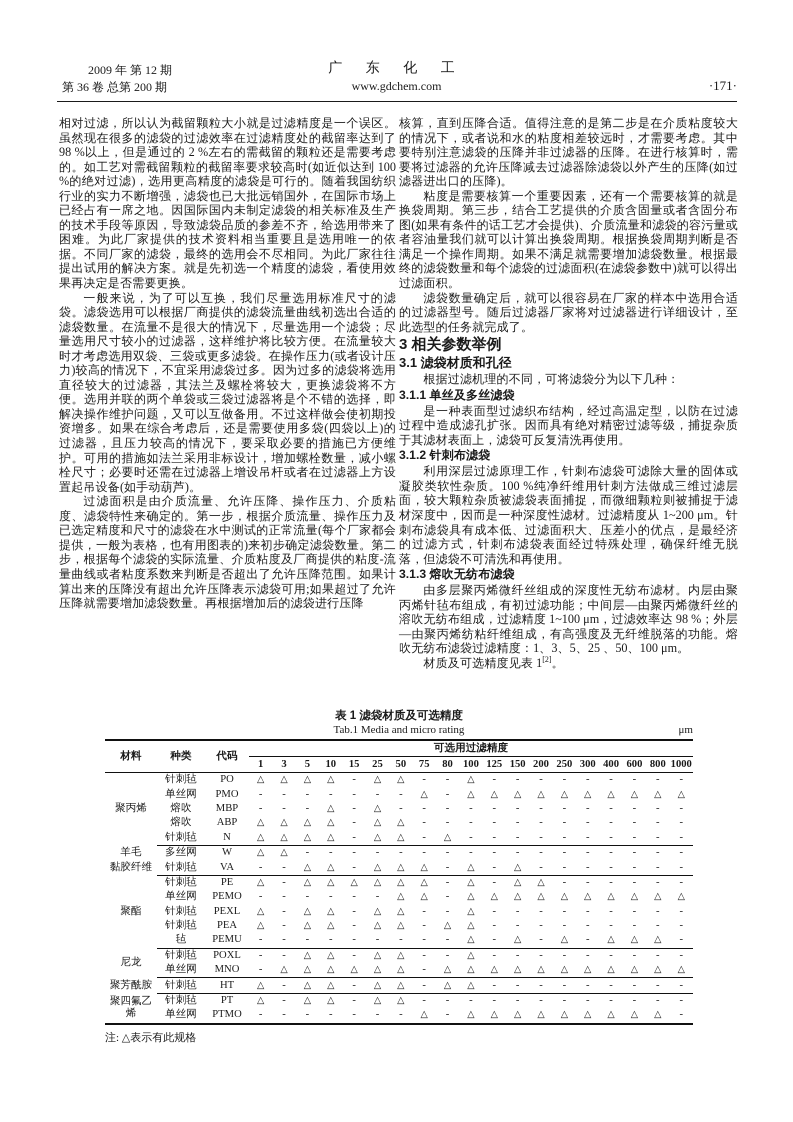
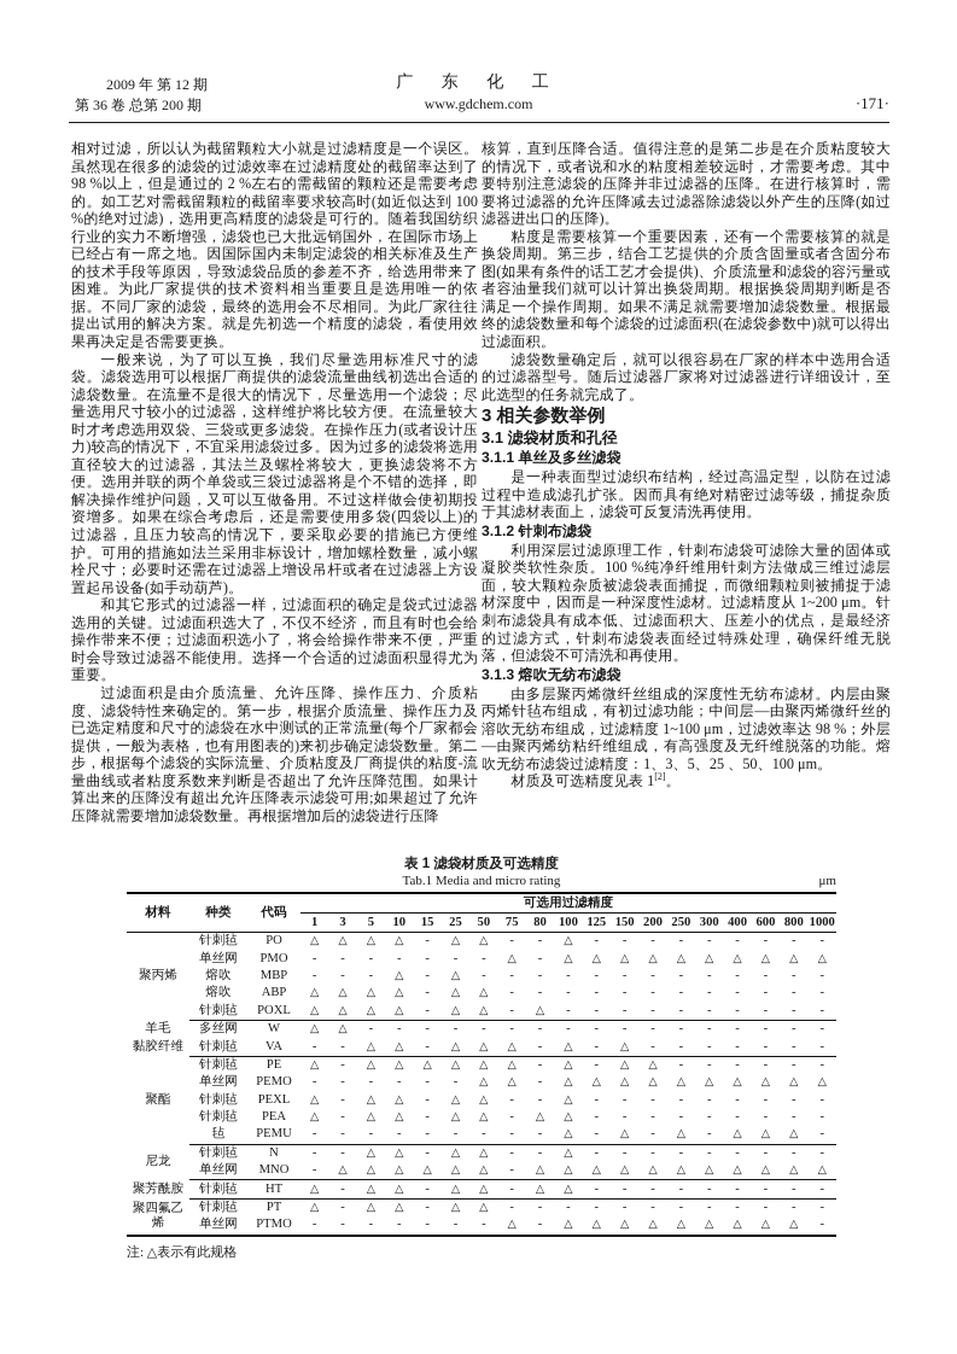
  2009 年 第 12 期
  第 36 卷 总第 200 期
  广 东 化 工
  www.gdchem.com
  ·171·
  相对过滤，所以认为截留颗粒大小就是过滤精度是一个误区。虽然现在很多的滤袋的过滤效率在过滤精度处的截留率达到了 98 %以上，但是通过的 2 %左右的需截留的颗粒还是需要考虑的。如工艺对需截留颗粒的截留率要求较高时(如近似达到 100 %的绝对过滤)，选用更高精度的滤袋是可行的。随着我国纺织行业的实力不断增强，滤袋也已大批远销国外，在国际市场上已经占有一席之地。因国际国内未制定滤袋的相关标准及生产的技术手段等原因，导致滤袋品质的参差不齐，给选用带来了困难。为此厂家提供的技术资料相当重要且是选用唯一的依据。不同厂家的滤袋，最终的选用会不尽相同。为此厂家往往提出试用的解决方案。就是先初选一个精度的滤袋，看使用效果再决定是否需要更换。
  一般来说，为了可以互换，我们尽量选用标准尺寸的滤袋。滤袋选用可以根据厂商提供的滤袋流量曲线初选出合适的滤袋数量。在流量不是很大的情况下，尽量选用一个滤袋；尽量选用尺寸较小的过滤器，这样维护将比较方便。在流量较大时才考虑选用双袋、三袋或更多滤袋。在操作压力(或者设计压力)较高的情况下，不宜采用滤袋过多。因为过多的滤袋将选用直径较大的过滤器，其法兰及螺栓将较大，更换滤袋将不方便。选用并联的两个单袋或三袋过滤器将是个不错的选择，即解决操作维护问题，又可以互做备用。不过这样做会使初期投资增多。如果在综合考虑后，还是需要使用多袋(四袋以上)的过滤器，且压力较高的情况下，要采取必要的措施已方便维护。可用的措施如法兰采用非标设计，增加螺栓数量，减小螺栓尺寸；必要时还需在过滤器上增设吊杆或者在过滤器上方设置起吊设备(如手动葫芦)。
+ 和其它形式的过滤器一样，过滤面积的确定是袋式过滤器选用的关键。过滤面积选大了，不仅不经济，而且有时也会给操作带来不便；过滤面积选小了，将会给操作带来不便，严重时会导致过滤器不能使用。选择一个合适的过滤面积显得尤为重要。
  过滤面积是由介质流量、允许压降、操作压力、介质粘度、滤袋特性来确定的。第一步，根据介质流量、操作压力及已选定精度和尺寸的滤袋在水中测试的正常流量(每个厂家都会提供，一般为表格，也有用图表的)来初步确定滤袋数量。第二步，根据每个滤袋的实际流量、介质粘度及厂商提供的粘度-流量曲线或者粘度系数来判断是否超出了允许压降范围。如果计算出来的压降没有超出允许压降表示滤袋可用;如果超过了允许压降就需要增加滤袋数量。再根据增加后的滤袋进行压降
  核算，直到压降合适。值得注意的是第二步是在介质粘度较大的情况下，或者说和水的粘度相差较远时，才需要考虑。其中要特别注意滤袋的压降并非过滤器的压降。在进行核算时，需要将过滤器的允许压降减去过滤器除滤袋以外产生的压降(如过滤器进出口的压降)。
  粘度是需要核算一个重要因素，还有一个需要核算的就是换袋周期。第三步，结合工艺提供的介质含固量或者含固分布图(如果有条件的话工艺才会提供)、介质流量和滤袋的容污量或者容油量我们就可以计算出换袋周期。根据换袋周期判断是否满足一个操作周期。如果不满足就需要增加滤袋数量。根据最终的滤袋数量和每个滤袋的过滤面积(在滤袋参数中)就可以得出过滤面积。
  滤袋数量确定后，就可以很容易在厂家的样本中选用合适的过滤器型号。随后过滤器厂家将对过滤器进行详细设计，至此选型的任务就完成了。
  3 相关参数举例
  3.1 滤袋材质和孔径
- 根据过滤机理的不同，可将滤袋分为以下几种：
  3.1.1 单丝及多丝滤袋
  是一种表面型过滤织布结构，经过高温定型，以防在过滤过程中造成滤孔扩张。因而具有绝对精密过滤等级，捕捉杂质于其滤材表面上，滤袋可反复清洗再使用。
  3.1.2 针刺布滤袋
  利用深层过滤原理工作，针刺布滤袋可滤除大量的固体或凝胶类软性杂质。100 %纯净纤维用针刺方法做成三维过滤层面，较大颗粒杂质被滤袋表面捕捉，而微细颗粒则被捕捉于滤材深度中，因而是一种深度性滤材。过滤精度从 1~200 μm。针刺布滤袋具有成本低、过滤面积大、压差小的优点，是最经济的过滤方式，针刺布滤袋表面经过特殊处理，确保纤维无脱落，但滤袋不可清洗和再使用。
  3.1.3 熔吹无纺布滤袋
  由多层聚丙烯微纤丝组成的深度性无纺布滤材。内层由聚丙烯针毡布组成，有初过滤功能；中间层—由聚丙烯微纤丝的溶吹无纺布组成，过滤精度 1~100 μm，过滤效率达 98 %；外层—由聚丙烯纺粘纤维组成，有高强度及无纤维脱落的功能。熔吹无纺布滤袋过滤精度：1、3、5、25 、50、100 μm。
  材质及可选精度见表 1[2]。
  表 1 滤袋材质及可选精度
  Tab.1 Media and micro rating
  μm
  材料	种类	代码	可选用过滤精度
  1	3	5	10	15	25	50	75	80	100	125	150	200	250	300	400	600	800	1000
  聚丙烯	针刺毡	PO	△	△	△	△	-	△	△	-	-	△	-	-	-	-	-	-	-	-	-
  单丝网	PMO	-	-	-	-	-	-	-	△	-	△	△	△	△	△	△	△	△	△	△
  熔吹	MBP	-	-	-	△	-	△	-	-	-	-	-	-	-	-	-	-	-	-	-
  熔吹	ABP	△	△	△	△	-	△	△	-	-	-	-	-	-	-	-	-	-	-	-
- 针刺毡	N	△	△	△	△	-	△	△	-	△	-	-	-	-	-	-	-	-	-	-
+ 针刺毡	POXL	△	△	△	△	-	△	△	-	△	-	-	-	-	-	-	-	-	-	-
  羊毛	多丝网	W	△	△	-	-	-	-	-	-	-	-	-	-	-	-	-	-	-	-	-
  黏胶纤维	针刺毡	VA	-	-	△	△	-	△	△	△	-	△	-	△	-	-	-	-	-	-	-
  聚酯	针刺毡	PE	△	-	△	△	△	△	△	△	-	△	-	△	△	-	-	-	-	-	-
  单丝网	PEMO	-	-	-	-	-	-	△	△	-	△	△	△	△	△	△	△	△	△	△
  针刺毡	PEXL	△	-	△	△	-	△	△	-	-	△	-	-	-	-	-	-	-	-	-
  针刺毡	PEA	△	-	△	△	-	△	△	-	△	△	-	-	-	-	-	-	-	-	-
  毡	PEMU	-	-	-	-	-	-	-	-	-	△	-	△	-	△	-	△	△	△	-
- 尼龙	针刺毡	POXL	-	-	△	△	-	△	△	-	-	△	-	-	-	-	-	-	-	-	-
+ 尼龙	针刺毡	N	-	-	△	△	-	△	△	-	-	△	-	-	-	-	-	-	-	-	-
  单丝网	MNO	-	△	△	△	△	△	△	-	△	△	△	△	△	△	△	△	△	△	△
  聚芳酰胺	针刺毡	HT	△	-	△	△	-	△	△	-	△	△	-	-	-	-	-	-	-	-	-
  聚四氟乙烯	针刺毡	PT	△	-	△	△	-	△	△	-	-	-	-	-	-	-	-	-	-	-	-
  单丝网	PTMO	-	-	-	-	-	-	-	△	-	△	△	△	△	△	△	△	△	△	-
  注: △表示有此规格
